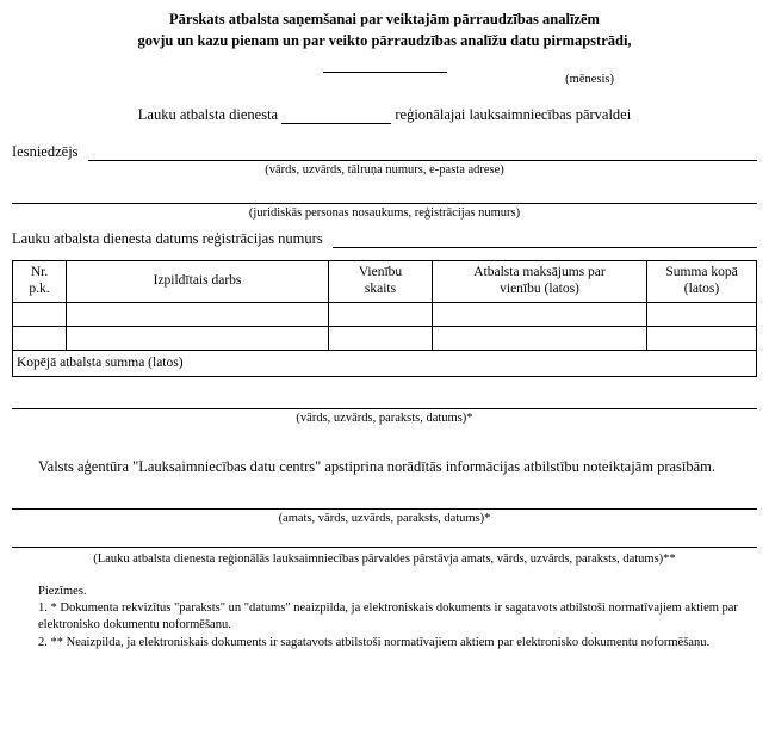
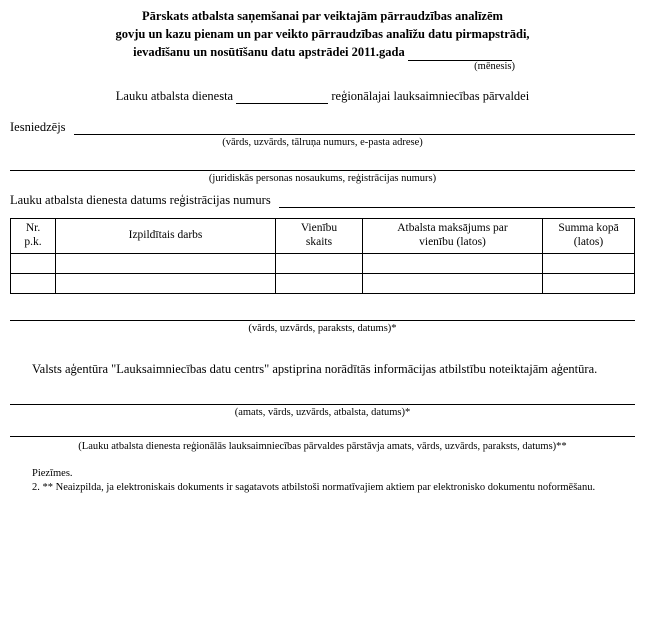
  Pārskats atbalsta saņemšanai par veiktajām pārraudzības analīzēm
  govju un kazu pienam un par veikto pārraudzības analīžu datu pirmapstrādi,
+ ievadīšanu un nosūtīšanu datu apstrādei 2011.gada
  (mēnesis)
  Lauku atbalsta dienesta reģionālajai lauksaimniecības pārvaldei
  Iesniedzējs
  (vārds, uzvārds, tālruņa numurs, e-pasta adrese)
  (juridiskās personas nosaukums, reģistrācijas numurs)
  Lauku atbalsta dienesta datums reģistrācijas numurs
  Nr. p.k.	Izpildītais darbs	Vienību skaits	Atbalsta maksājums par vienību (latos)	Summa kopā (latos)
- Kopējā atbalsta summa (latos)
  (vārds, uzvārds, paraksts, datums)*
- Valsts aģentūra "Lauksaimniecības datu centrs" apstiprina norādītās informācijas atbilstību noteiktajām prasībām.
+ Valsts aģentūra "Lauksaimniecības datu centrs" apstiprina norādītās informācijas atbilstību noteiktajām aģentūra.
- (amats, vārds, uzvārds, paraksts, datums)*
+ (amats, vārds, uzvārds, atbalsta, datums)*
  (Lauku atbalsta dienesta reģionālās lauksaimniecības pārvaldes pārstāvja amats, vārds, uzvārds, paraksts, datums)**
  Piezīmes.
- 1. * Dokumenta rekvizītus "paraksts" un "datums" neaizpilda, ja elektroniskais dokuments ir sagatavots atbilstoši normatīvajiem aktiem par elektronisko dokumentu noformēšanu.
  2. ** Neaizpilda, ja elektroniskais dokuments ir sagatavots atbilstoši normatīvajiem aktiem par elektronisko dokumentu noformēšanu.
